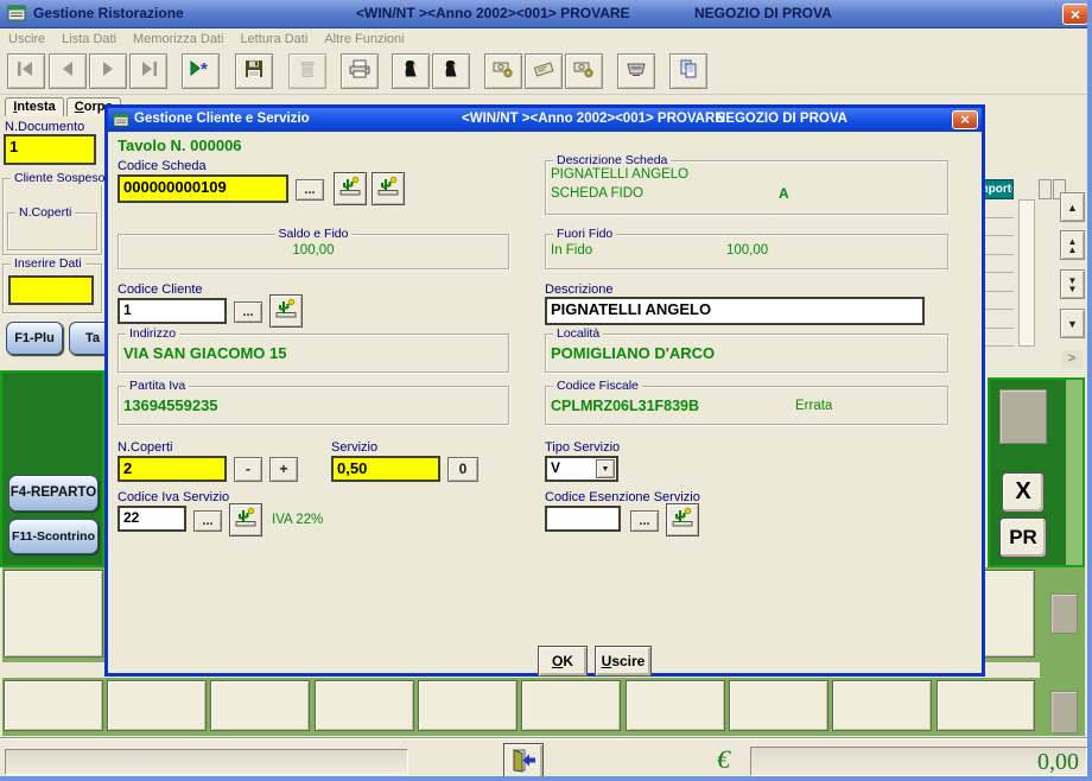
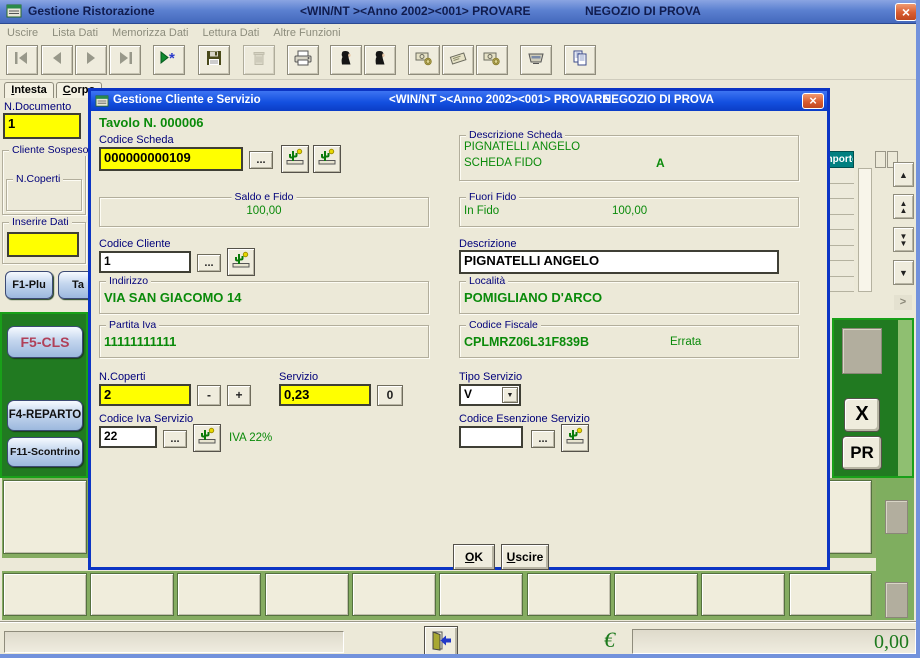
  Gestione Ristorazione
  <WIN/NT ><Anno 2002><001> PROVARE
  NEGOZIO DI PROVA
  ×
  Uscire
  Lista Dati
  Memorizza Dati
  Lettura Dati
  Altre Funzioni
  *
  Intesta
  Corp
  N.Documento
  1
  Cliente Sospeso
  N.Coperti
  Inserire Dati
  F1-Plu
  Ta
+ F5-CLS
  F4-REPARTO
  F11-Scontrino
  ▲
  ▲
  ▲
  ▼
  ▼
  ▼
  >
  X
  PR
  €
  0,00
  Gestione Cliente e Servizio
  <WIN/NT ><Anno 2002><001> PROVARE
  NEGOZIO DI PROVA
  ×
  Tavolo N. 000006
  Codice Scheda
  000000000109
  ...
  Descrizione Scheda
  PIGNATELLI ANGELO
  SCHEDA FIDO
  A
  Saldo e Fido
  100,00
  Fuori Fido
  In Fido
  100,00
  Codice Cliente
  1
  ...
  Descrizione
  PIGNATELLI ANGELO
  Indirizzo
- VIA SAN GIACOMO 15
+ VIA SAN GIACOMO 14
  Località
  POMIGLIANO D'ARCO
  Partita Iva
- 13694559235
+ 11111111111
  Codice Fiscale
  CPLMRZ06L31F839B
  Errata
  N.Coperti
  2
  -
  +
  Servizio
- 0,50
+ 0,23
  0
  Tipo Servizio
  V
  Codice Iva Servizio
  22
  ...
  IVA 22%
  Codice Esenzione Servizio
  ...
  OK
  Uscire
